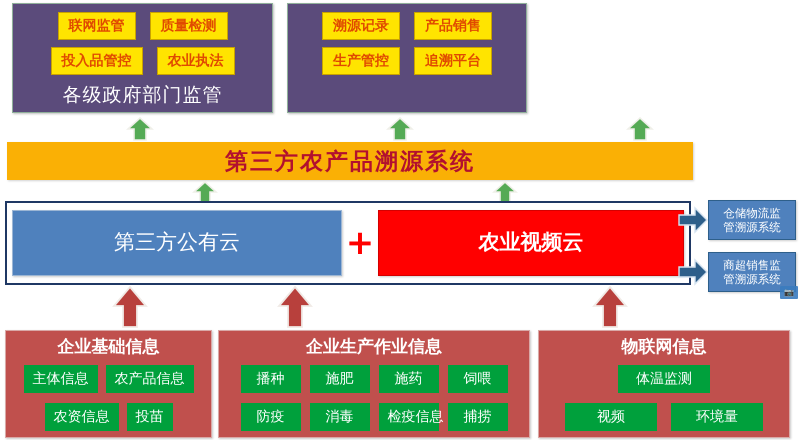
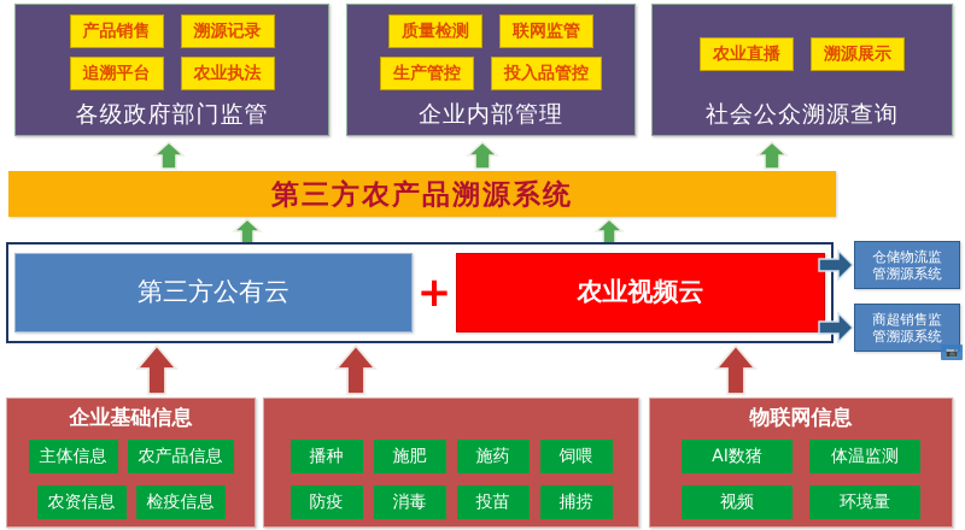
- 联网监管
+ 产品销售
- 质量检测
+ 溯源记录
- 投入品管控
+ 追溯平台
  农业执法
  各级政府部门监管
- 溯源记录
+ 质量检测
- 产品销售
+ 联网监管
  生产管控
- 追溯平台
+ 投入品管控
+ 企业内部管理
+ 农业直播
+ 溯源展示
+ 社会公众溯源查询
  第三方农产品溯源系统
  第三方公有云
  +
  农业视频云
  仓储物流监
  管溯源系统
  商超销售监
  管溯源系统
  📷
  企业基础信息
  主体信息
  农产品信息
  农资信息
- 投苗
+ 检疫信息
- 企业生产作业信息
  播种
  施肥
  施药
  饲喂
  防疫
  消毒
- 检疫信息
+ 投苗
  捕捞
  物联网信息
+ AI数猪
  体温监测
  视频
  环境量
